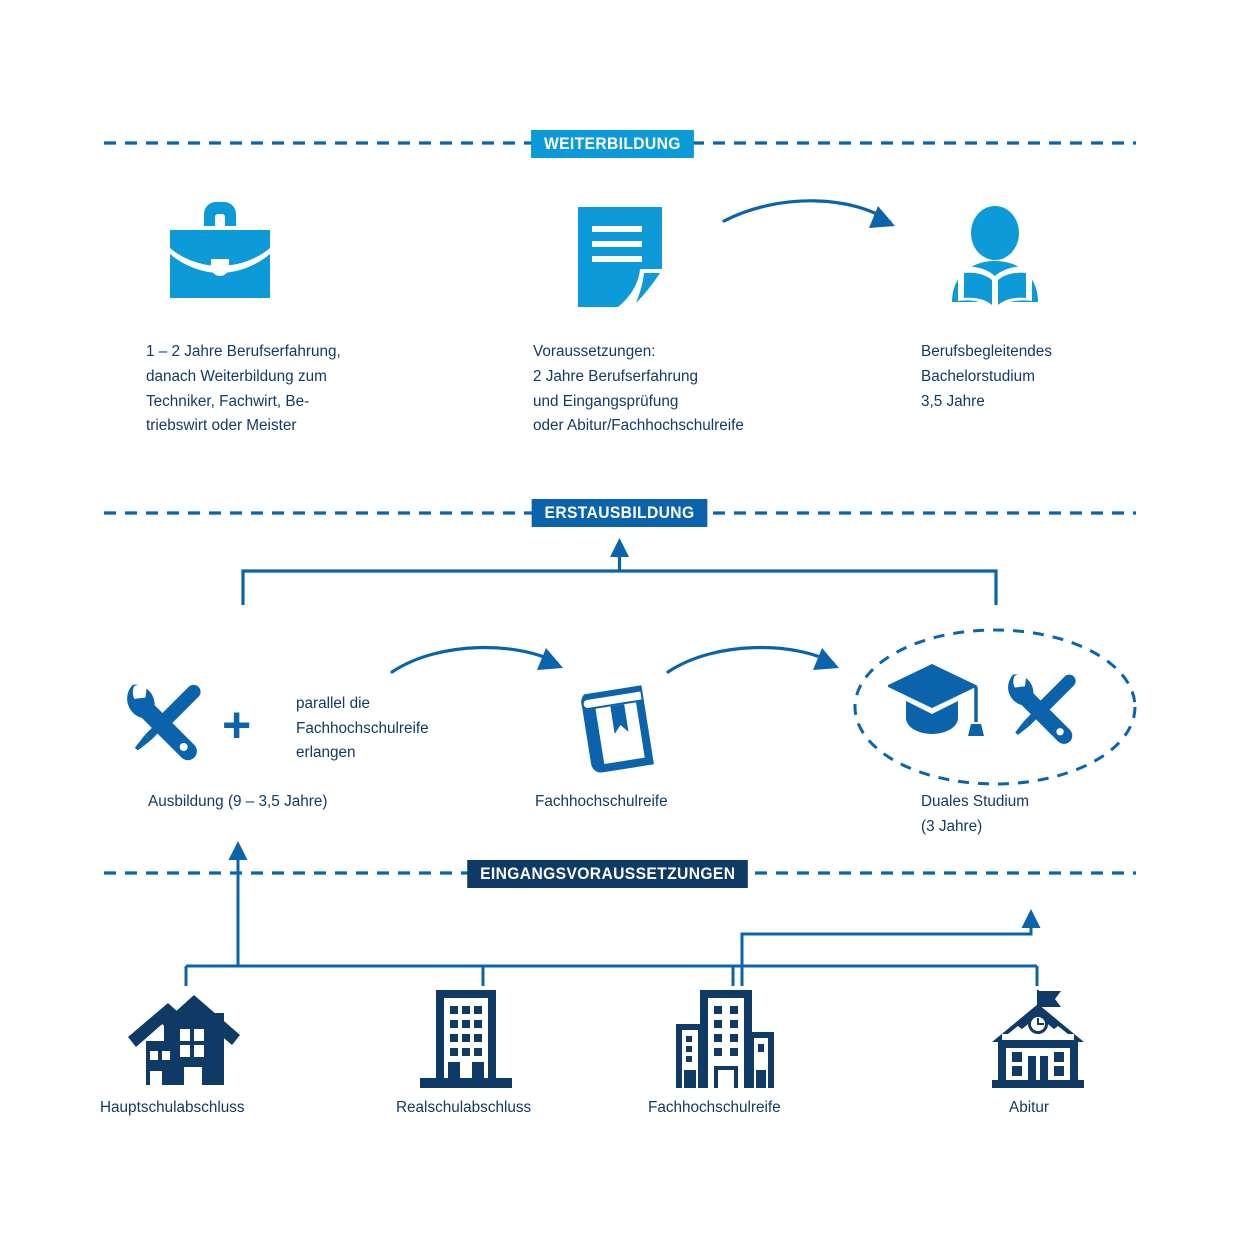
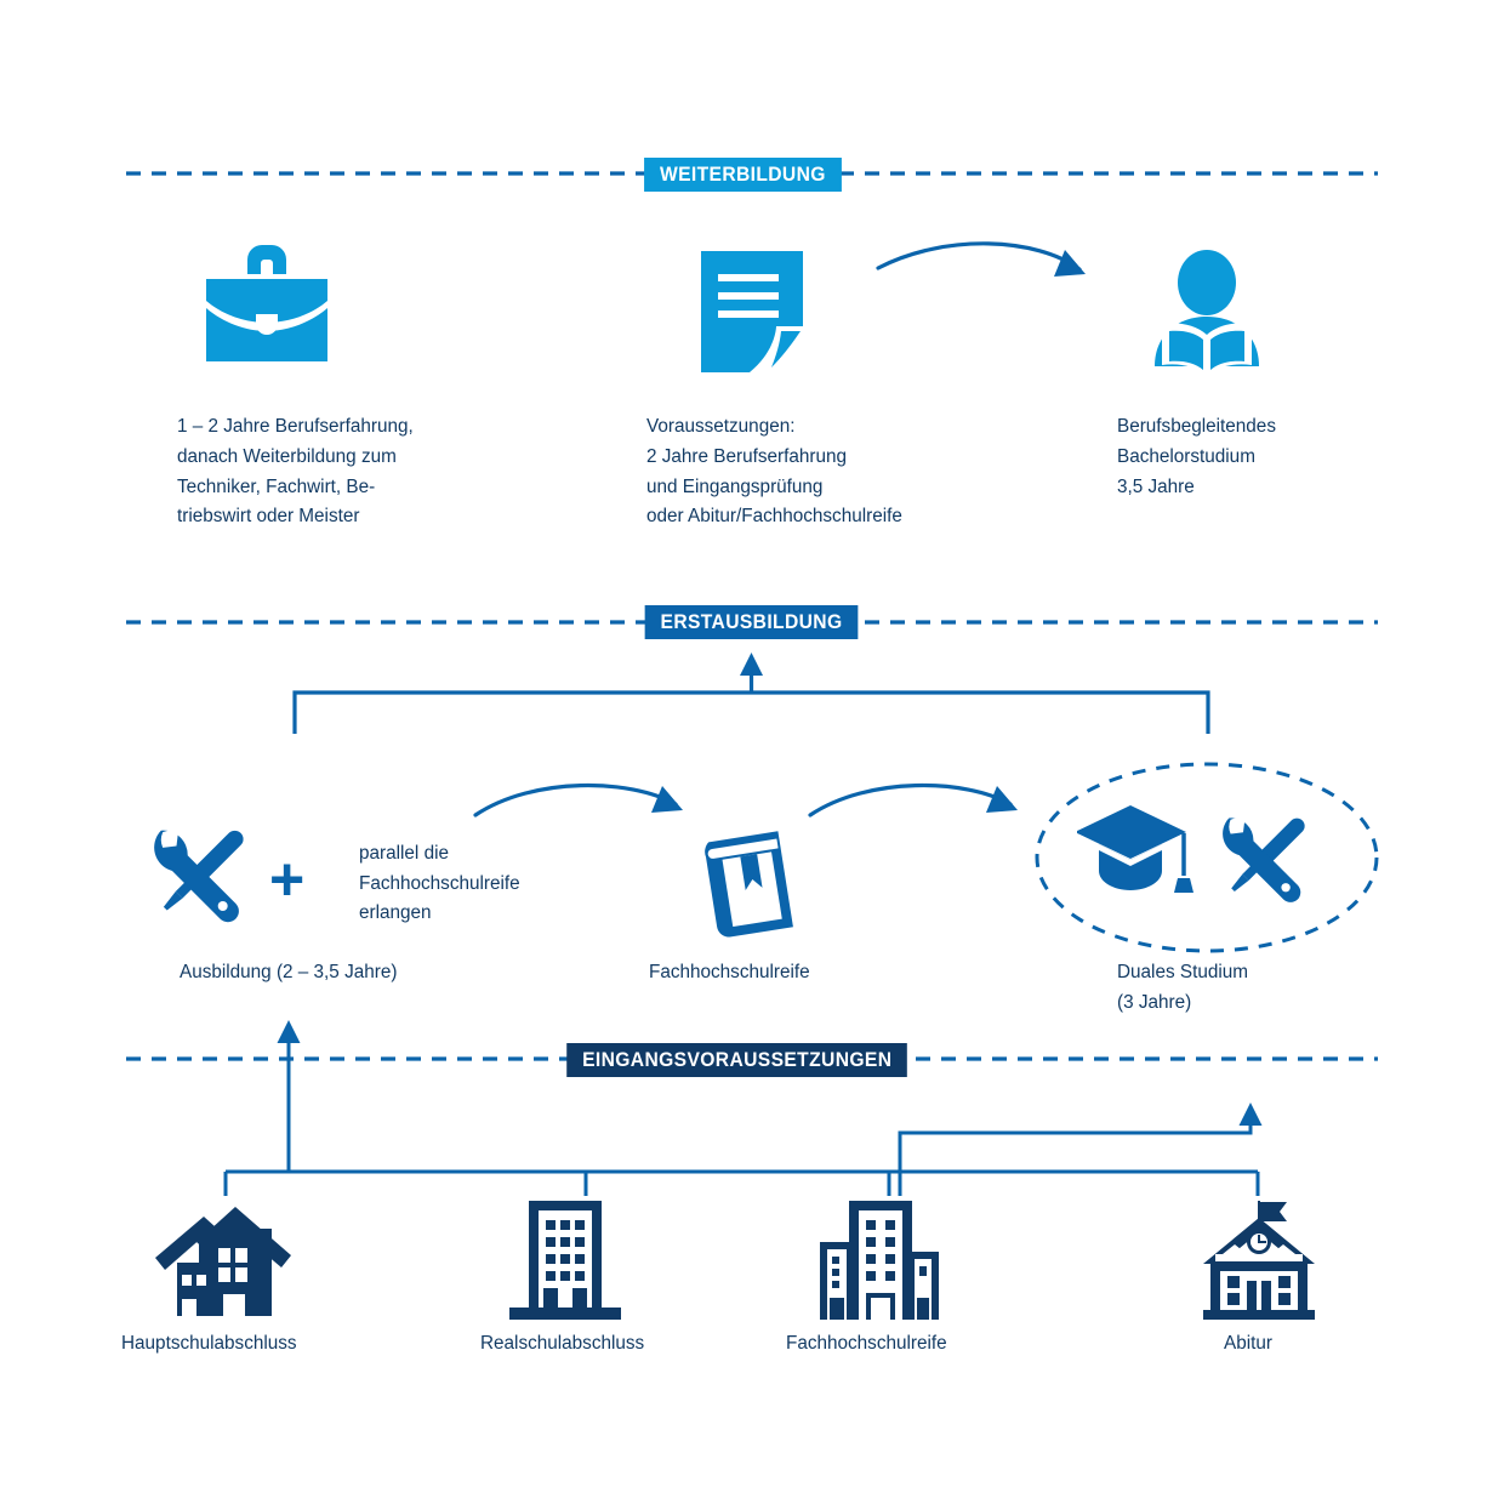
  WEITERBILDUNG
  ERSTAUSBILDUNG
  EINGANGSVORAUSSETZUNGEN
  1 – 2 Jahre Berufserfahrung,
  danach Weiterbildung zum
  Techniker, Fachwirt, Be-
  triebswirt oder Meister
  Voraussetzungen:
  2 Jahre Berufserfahrung
  und Eingangsprüfung
  oder Abitur/Fachhochschulreife
  Berufsbegleitendes
  Bachelorstudium
  3,5 Jahre
  +
  parallel die
  Fachhochschulreife
  erlangen
- Ausbildung (9 – 3,5 Jahre)
+ Ausbildung (2 – 3,5 Jahre)
  Fachhochschulreife
  Duales Studium
  (3 Jahre)
  Hauptschulabschluss
  Realschulabschluss
  Fachhochschulreife
  Abitur
